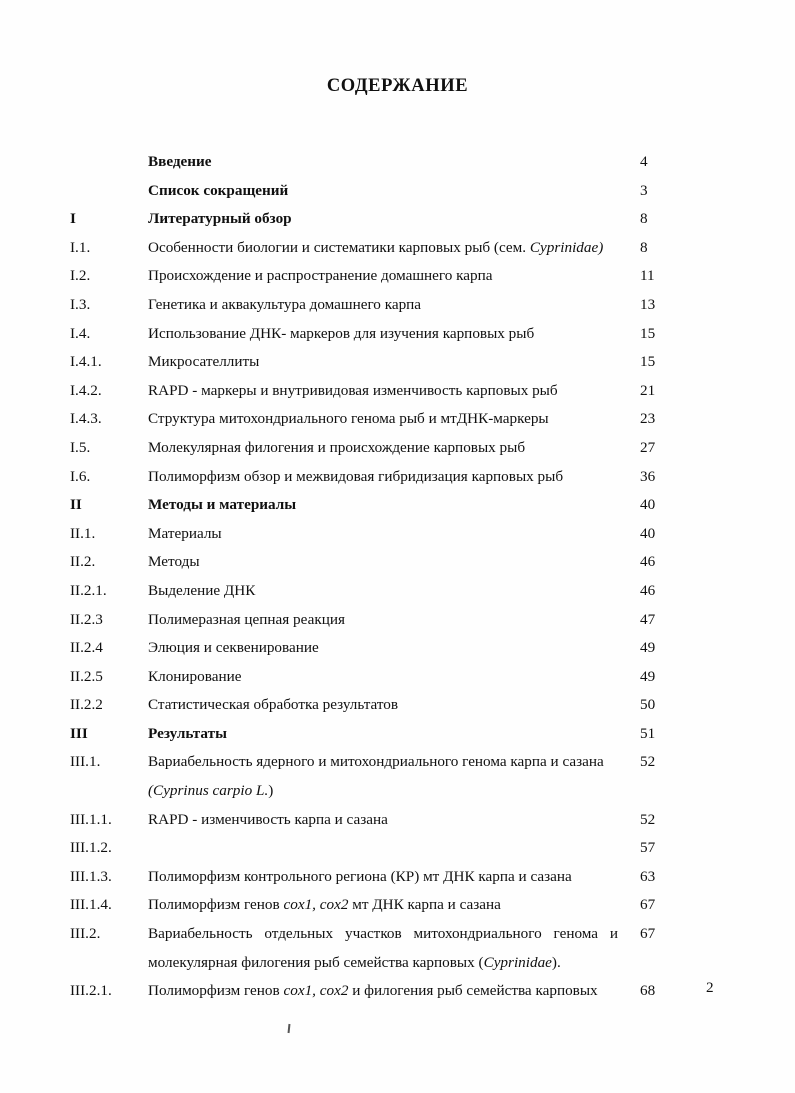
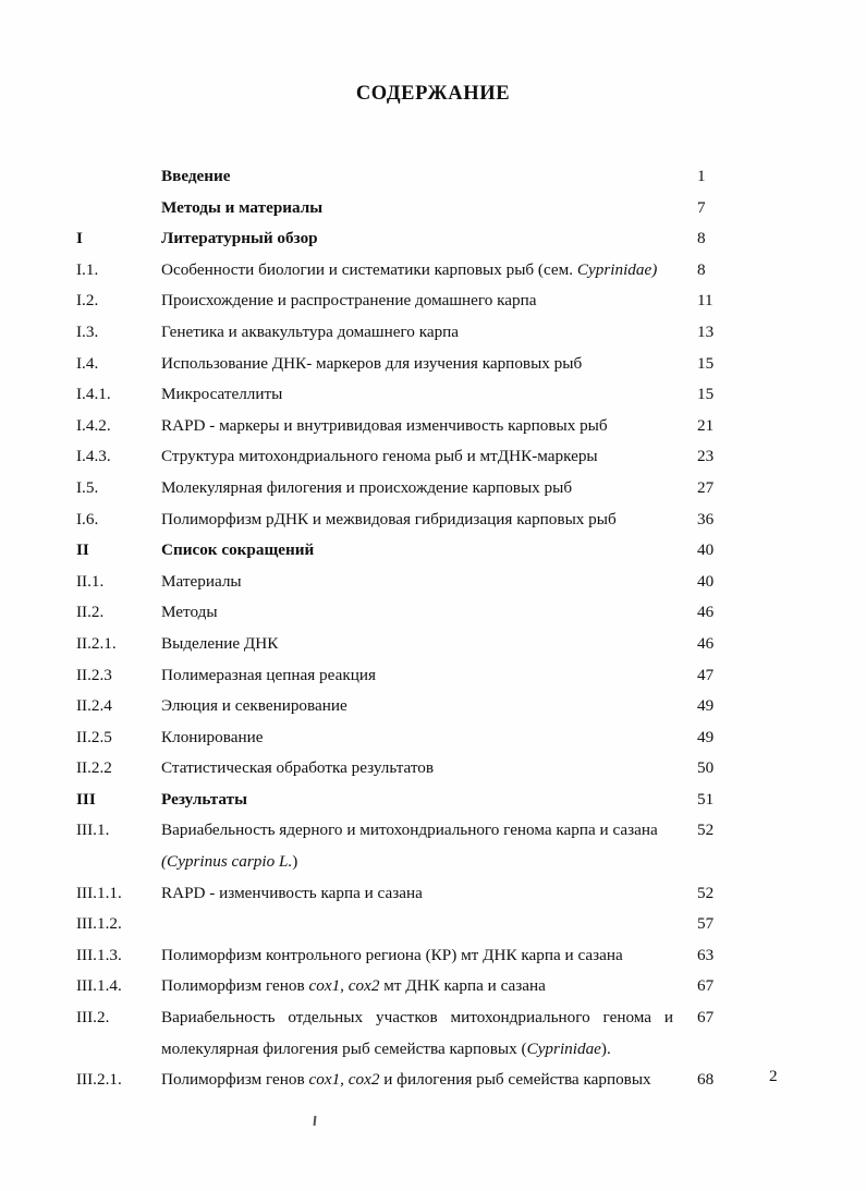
  СОДЕРЖАНИЕ
  Введение
- 4
+ 1
- Список сокращений
+ Методы и материалы
- 3
+ 7
  I
  Литературный обзор
  8
  I.1.
  Особенности биологии и систематики карповых рыб (сем. Cyprinidae)
  8
  I.2.
  Происхождение и распространение домашнего карпа
  11
  I.3.
  Генетика и аквакультура домашнего карпа
  13
  I.4.
  Использование ДНК- маркеров для изучения карповых рыб
  15
  I.4.1.
  Микросателлиты
  15
  I.4.2.
  RAPD - маркеры и внутривидовая изменчивость карповых рыб
  21
  I.4.3.
  Структура митохондриального генома рыб и мтДНК-маркеры
  23
  I.5.
  Молекулярная филогения и происхождение карповых рыб
  27
  I.6.
- Полиморфизм обзор и межвидовая гибридизация карповых рыб
+ Полиморфизм рДНК и межвидовая гибридизация карповых рыб
  36
  II
- Методы и материалы
+ Список сокращений
  40
  II.1.
  Материалы
  40
  II.2.
  Методы
  46
  II.2.1.
  Выделение ДНК
  46
  II.2.3
  Полимеразная цепная реакция
  47
  II.2.4
  Элюция и секвенирование
  49
  II.2.5
  Клонирование
  49
  II.2.2
  Статистическая обработка результатов
  50
  III
  Результаты
  51
  III.1.
  Вариабельность ядерного и митохондриального генома карпа и сазана
  (Cyprinus carpio L.)
  52
  III.1.1.
  RAPD - изменчивость карпа и сазана
  52
  III.1.2.
  57
  III.1.3.
  Полиморфизм контрольного региона (КР) мт ДНК карпа и сазана
  63
  III.1.4.
  Полиморфизм генов cox1, cox2 мт ДНК карпа и сазана
  67
  III.2.
  Вариабельность отдельных участков митохондриального генома и
  молекулярная филогения рыб семейства карповых (Cyprinidae).
  67
  III.2.1.
  Полиморфизм генов cox1, cox2 и филогения рыб семейства карповых
  68
  2
